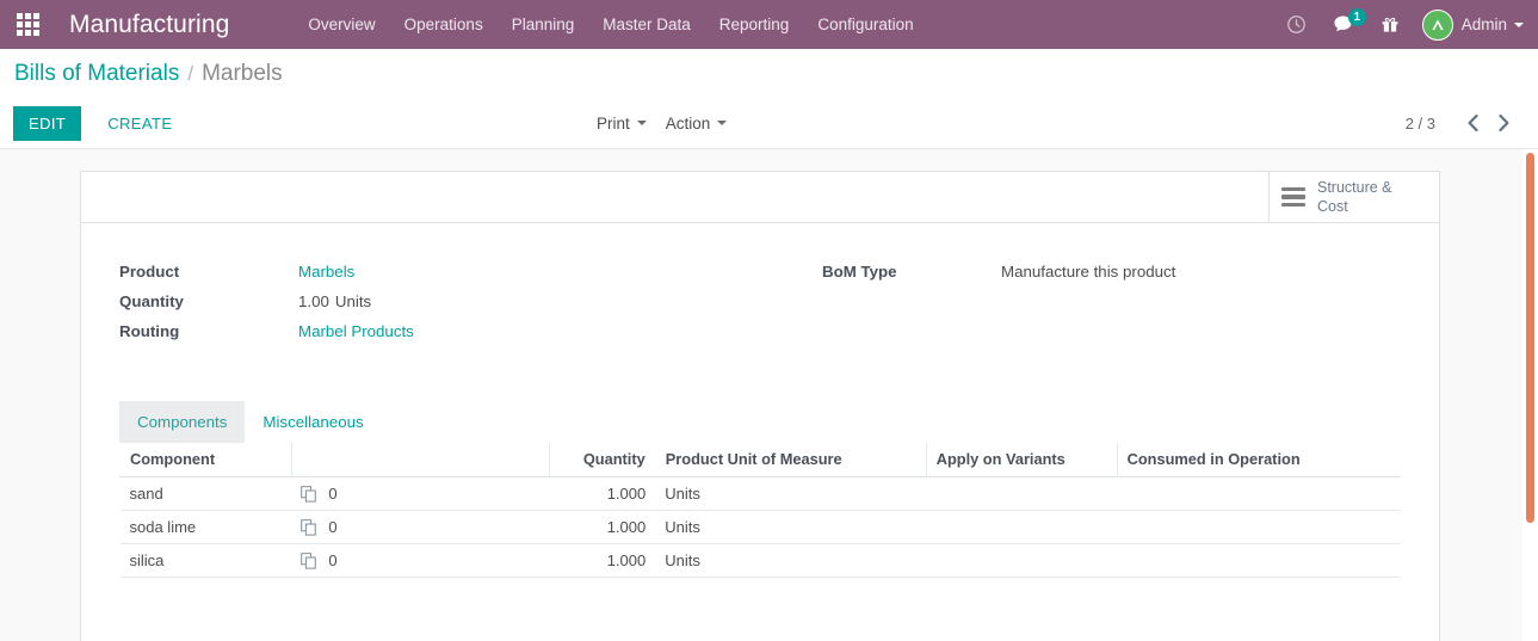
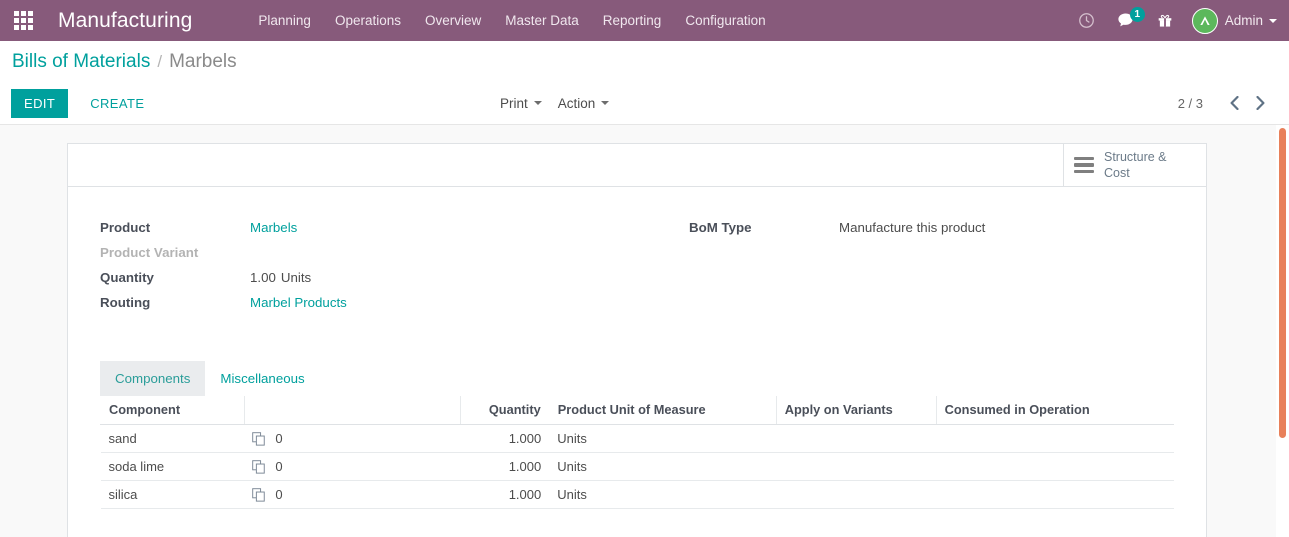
  Manufacturing
- Overview
+ Planning
  Operations
- Planning
+ Overview
  Master Data
  Reporting
  Configuration
  1
  Admin
  Bills of Materials
  /
  Marbels
  EDIT
  CREATE
  Print
  Action
  2 / 3
  Structure &
  Cost
  Product
  Marbels
+ Product Variant
  Quantity
  1.00 Units
  Routing
  Marbel Products
  BoM Type
  Manufacture this product
  Components
  Miscellaneous
  Component		Quantity	Product Unit of Measure	Apply on Variants	Consumed in Operation
  sand	0	1.000	Units
  soda lime	0	1.000	Units
  silica	0	1.000	Units
